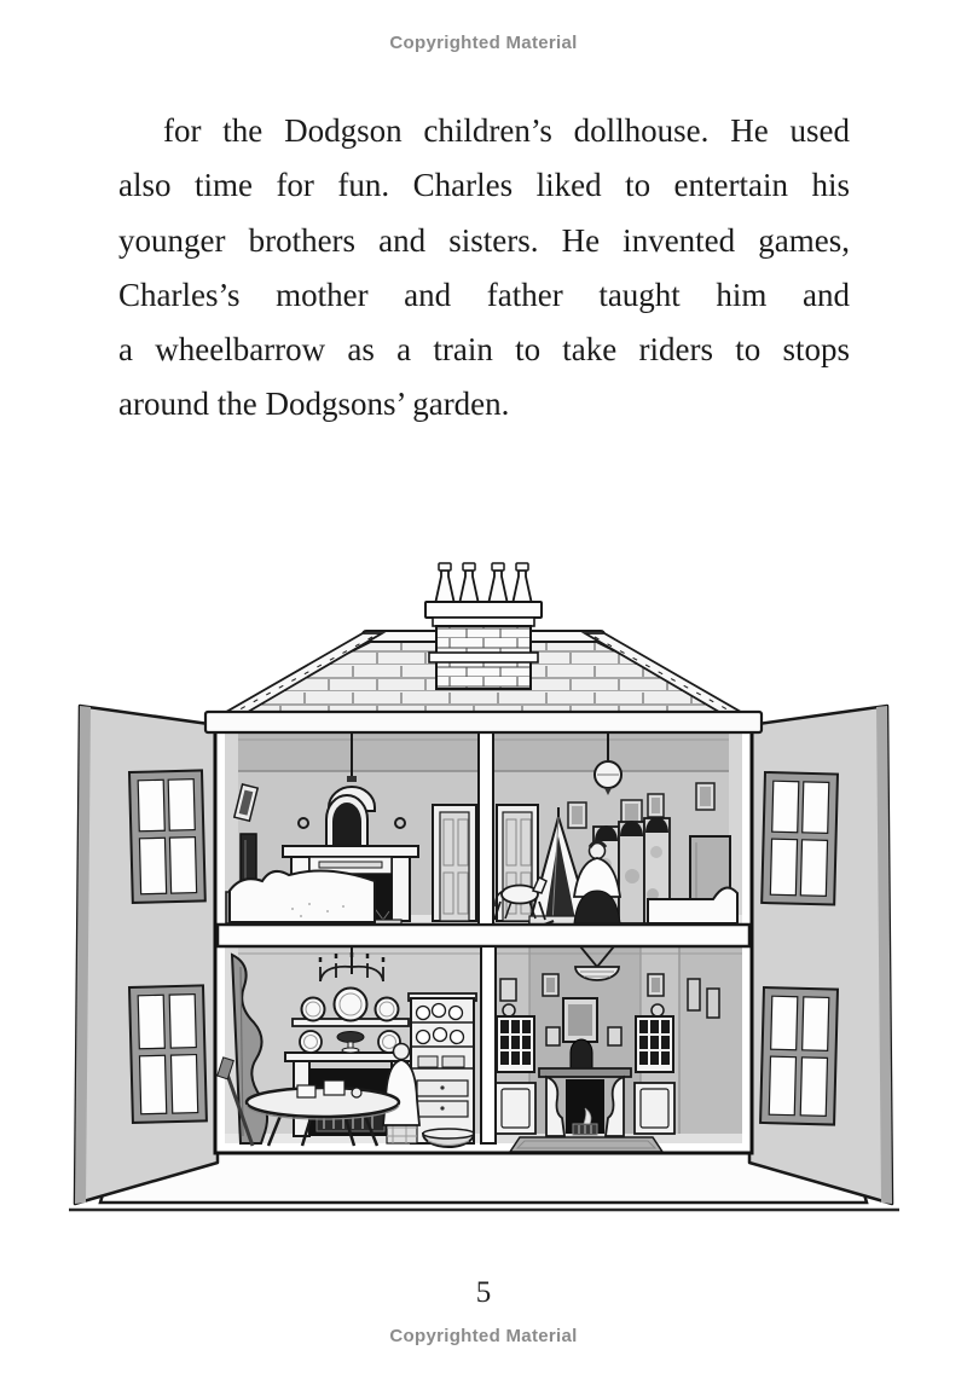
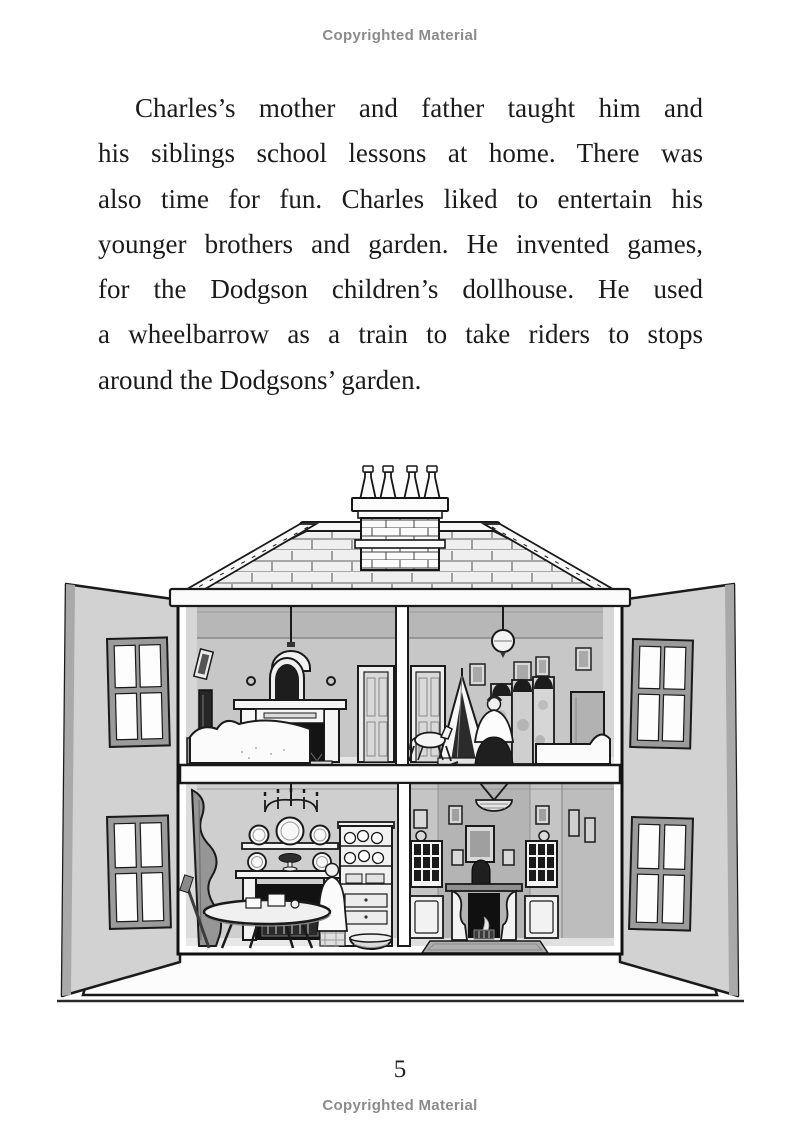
  Copyrighted Material
- for the Dodgson children’s dollhouse. He used
+ Charles’s mother and father taught him and
+ his siblings school lessons at home. There was
  also time for fun. Charles liked to entertain his
- younger brothers and sisters. He invented games,
+ younger brothers and garden. He invented games,
- Charles’s mother and father taught him and
+ for the Dodgson children’s dollhouse. He used
  a wheelbarrow as a train to take riders to stops
  around the Dodgsons’ garden.
  5
  Copyrighted Material
